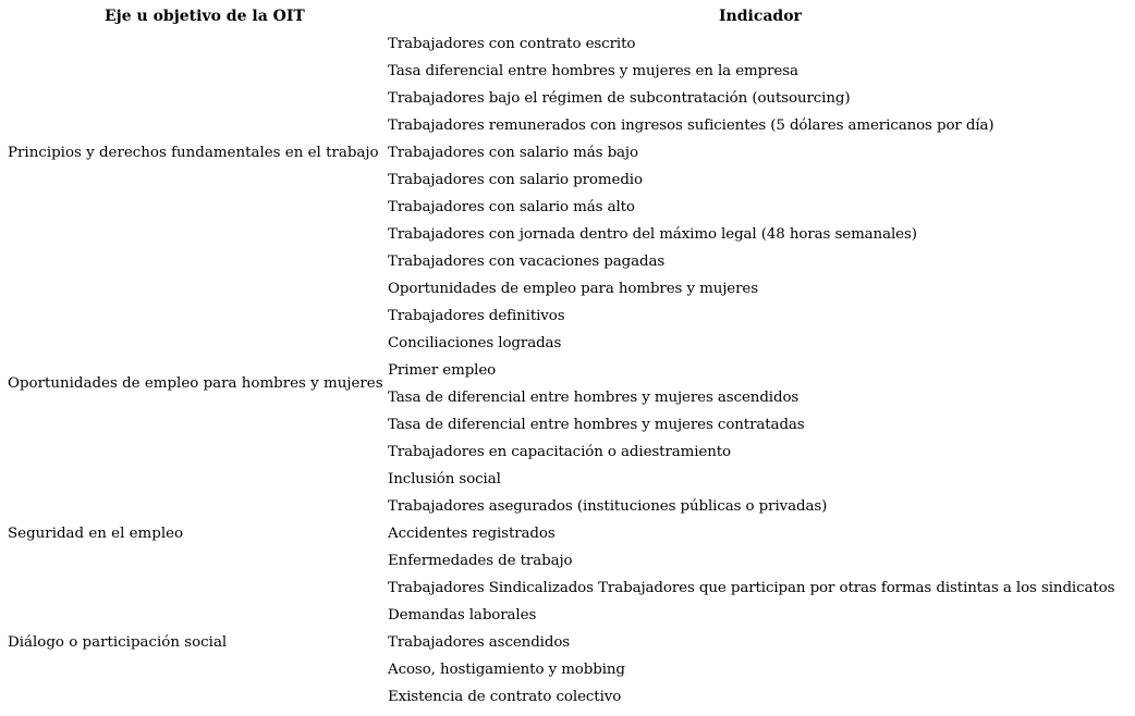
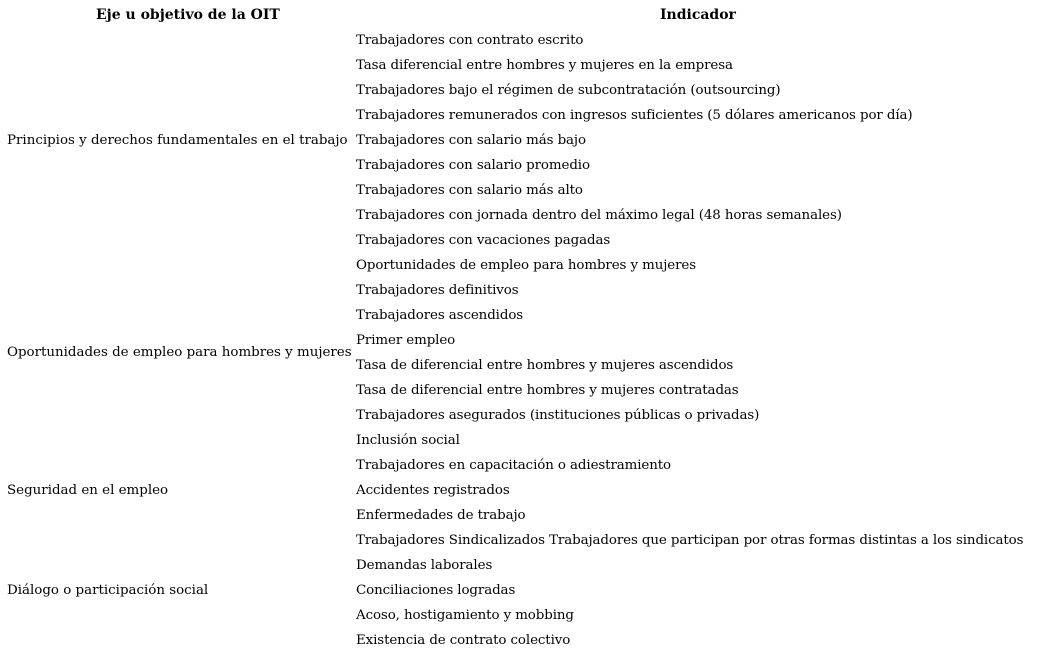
  Eje u objetivo de la OIT
  Indicador
  Principios y derechos fundamentales en el trabajo
  Oportunidades de empleo para hombres y mujeres
  Seguridad en el empleo
  Diálogo o participación social
  Trabajadores con contrato escrito
  Tasa diferencial entre hombres y mujeres en la empresa
  Trabajadores bajo el régimen de subcontratación (outsourcing)
  Trabajadores remunerados con ingresos suficientes (5 dólares americanos por día)
  Trabajadores con salario más bajo
  Trabajadores con salario promedio
  Trabajadores con salario más alto
  Trabajadores con jornada dentro del máximo legal (48 horas semanales)
  Trabajadores con vacaciones pagadas
  Oportunidades de empleo para hombres y mujeres
  Trabajadores definitivos
- Conciliaciones logradas
+ Trabajadores ascendidos
  Primer empleo
  Tasa de diferencial entre hombres y mujeres ascendidos
  Tasa de diferencial entre hombres y mujeres contratadas
- Trabajadores en capacitación o adiestramiento
+ Trabajadores asegurados (instituciones públicas o privadas)
  Inclusión social
- Trabajadores asegurados (instituciones públicas o privadas)
+ Trabajadores en capacitación o adiestramiento
  Accidentes registrados
  Enfermedades de trabajo
  Trabajadores Sindicalizados Trabajadores que participan por otras formas distintas a los sindicatos
  Demandas laborales
- Trabajadores ascendidos
+ Conciliaciones logradas
  Acoso, hostigamiento y mobbing
  Existencia de contrato colectivo
